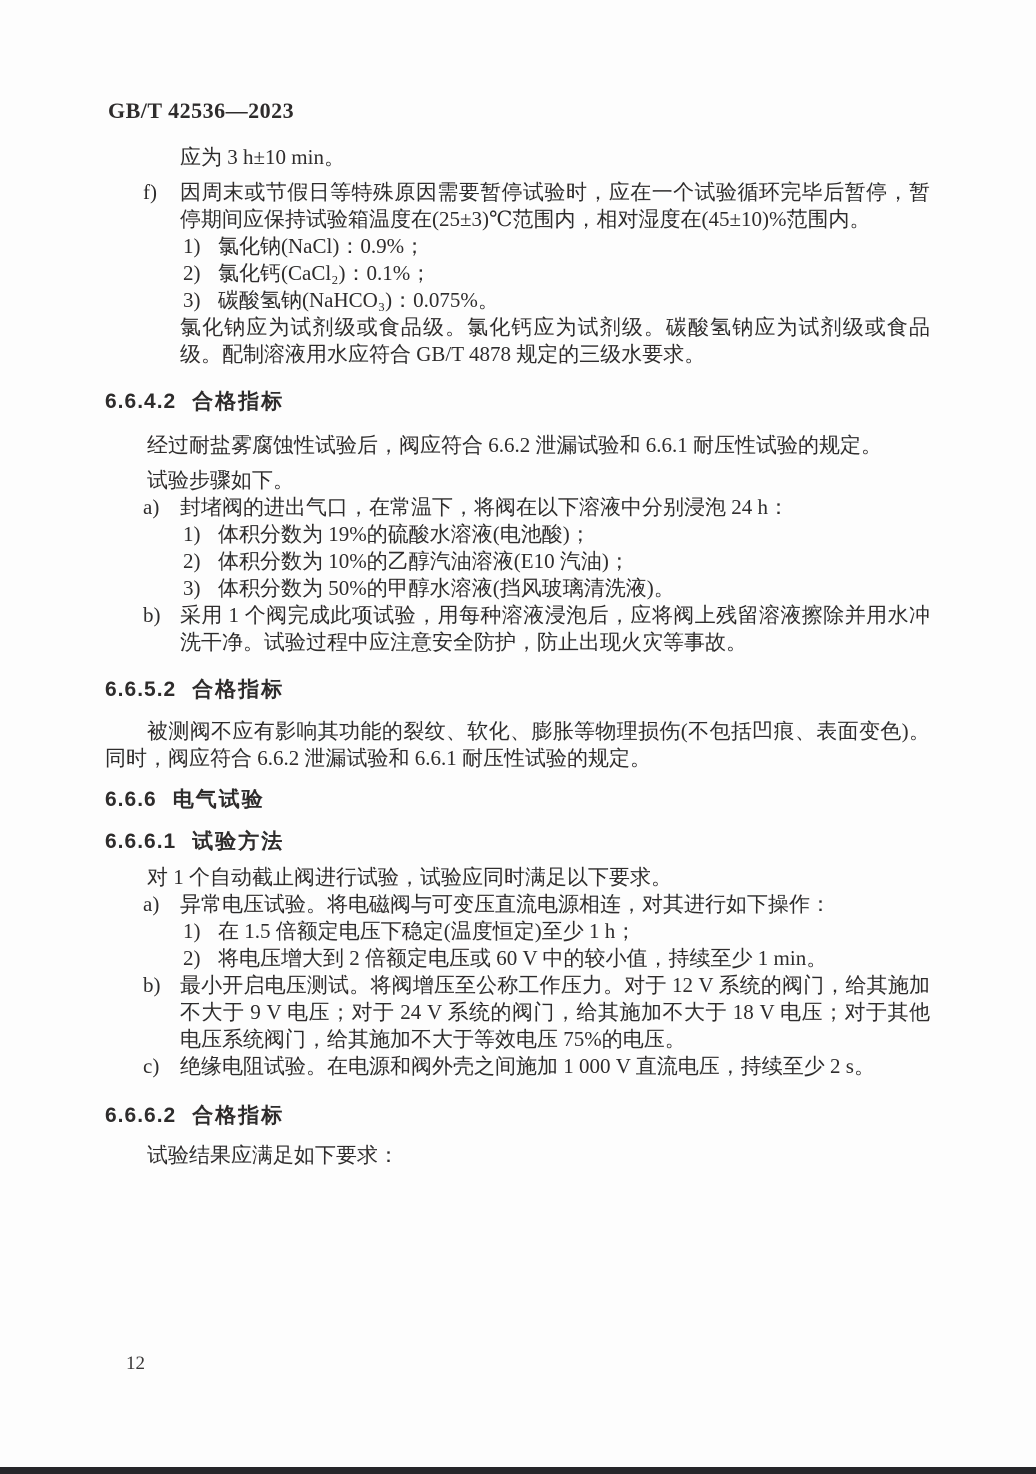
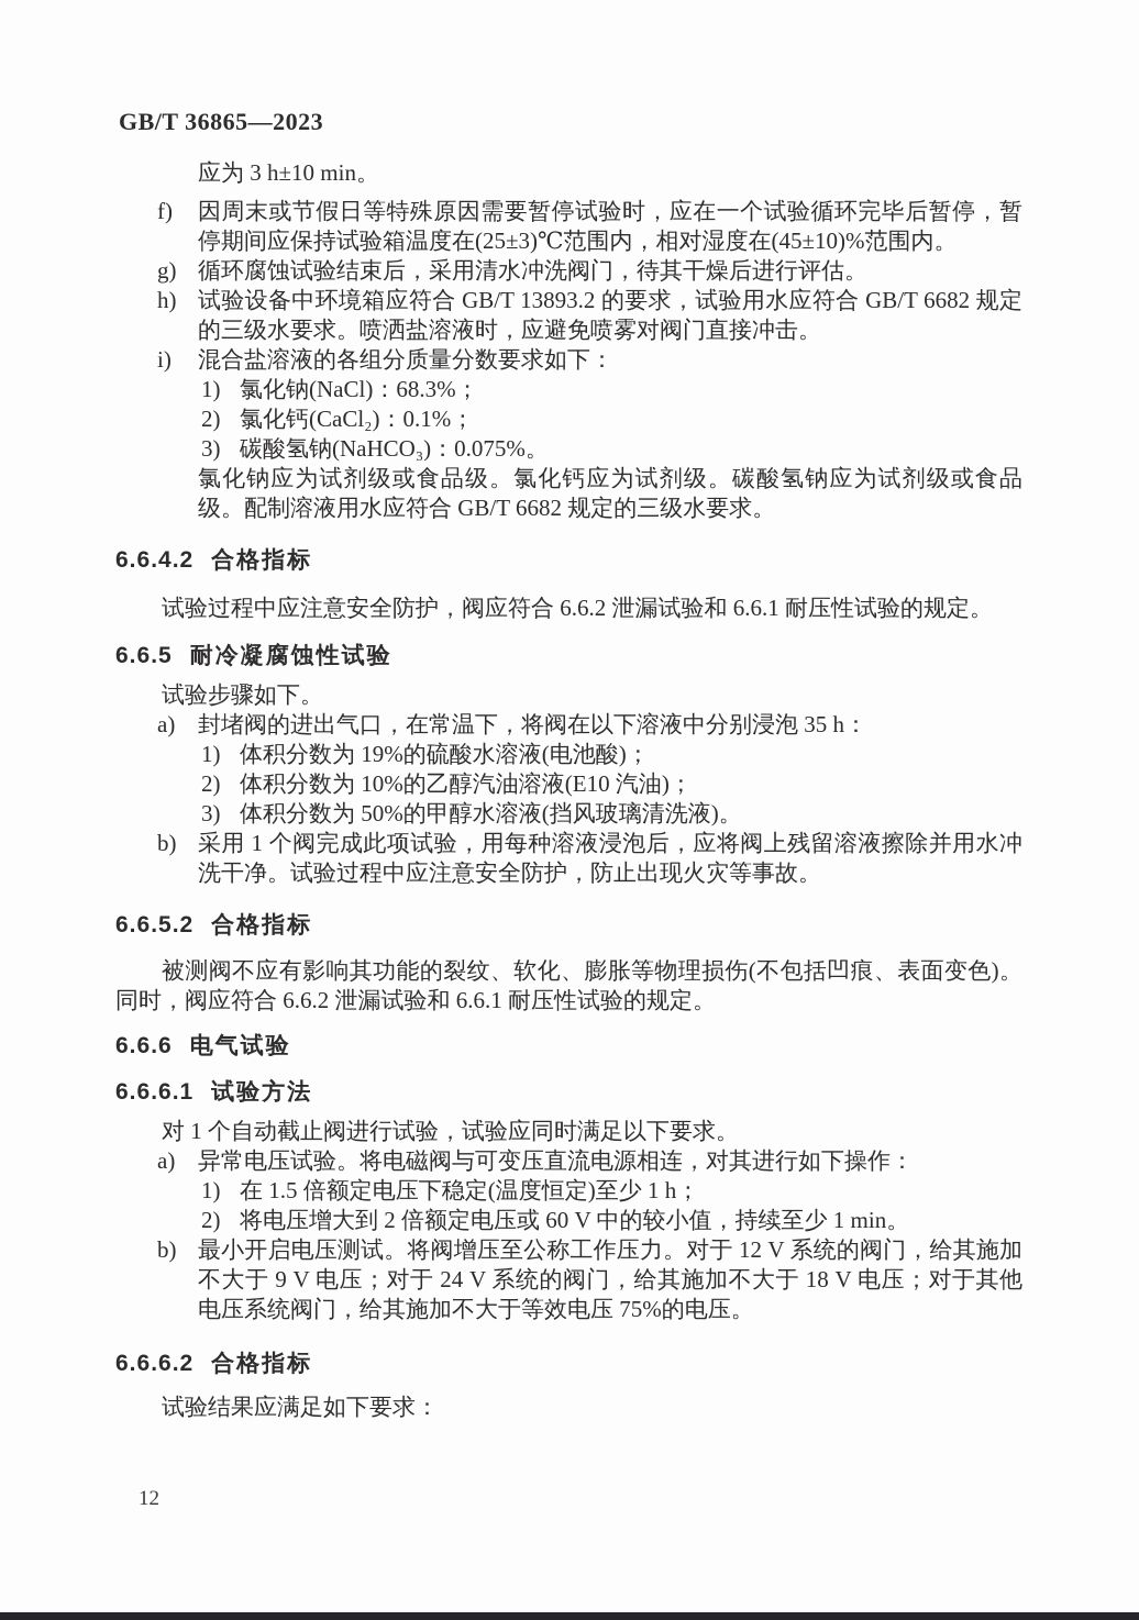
- GB/T 42536—2023
+ GB/T 36865—2023
  应为 3 h±10 min。
  f)
  因周末或节假日等特殊原因需要暂停试验时，应在一个试验循环完毕后暂停，暂停期间应保持试验箱温度在(25±3)℃范围内，相对湿度在(45±10)%范围内。
+ g)
+ 循环腐蚀试验结束后，采用清水冲洗阀门，待其干燥后进行评估。
+ h)
+ 试验设备中环境箱应符合 GB/T 13893.2 的要求，试验用水应符合 GB/T 6682 规定的三级水要求。喷洒盐溶液时，应避免喷雾对阀门直接冲击。
+ i)
+ 混合盐溶液的各组分质量分数要求如下：
  1)
- 氯化钠(NaCl)：0.9%；
+ 氯化钠(NaCl)：68.3%；
  2)
  氯化钙(CaCl₂)：0.1%；
  3)
  碳酸氢钠(NaHCO₃)：0.075%。
- 氯化钠应为试剂级或食品级。氯化钙应为试剂级。碳酸氢钠应为试剂级或食品级。配制溶液用水应符合 GB/T 4878 规定的三级水要求。
+ 氯化钠应为试剂级或食品级。氯化钙应为试剂级。碳酸氢钠应为试剂级或食品级。配制溶液用水应符合 GB/T 6682 规定的三级水要求。
  6.6.4.2 合格指标
- 经过耐盐雾腐蚀性试验后，阀应符合 6.6.2 泄漏试验和 6.6.1 耐压性试验的规定。
+ 试验过程中应注意安全防护，阀应符合 6.6.2 泄漏试验和 6.6.1 耐压性试验的规定。
+ 6.6.5 耐冷凝腐蚀性试验
  试验步骤如下。
  a)
- 封堵阀的进出气口，在常温下，将阀在以下溶液中分别浸泡 24 h：
+ 封堵阀的进出气口，在常温下，将阀在以下溶液中分别浸泡 35 h：
  1)
  体积分数为 19%的硫酸水溶液(电池酸)；
  2)
  体积分数为 10%的乙醇汽油溶液(E10 汽油)；
  3)
  体积分数为 50%的甲醇水溶液(挡风玻璃清洗液)。
  b)
  采用 1 个阀完成此项试验，用每种溶液浸泡后，应将阀上残留溶液擦除并用水冲洗干净。试验过程中应注意安全防护，防止出现火灾等事故。
  6.6.5.2 合格指标
  被测阀不应有影响其功能的裂纹、软化、膨胀等物理损伤(不包括凹痕、表面变色)。同时，阀应符合 6.6.2 泄漏试验和 6.6.1 耐压性试验的规定。
  6.6.6 电气试验
  6.6.6.1 试验方法
  对 1 个自动截止阀进行试验，试验应同时满足以下要求。
  a)
  异常电压试验。将电磁阀与可变压直流电源相连，对其进行如下操作：
  1)
  在 1.5 倍额定电压下稳定(温度恒定)至少 1 h；
  2)
  将电压增大到 2 倍额定电压或 60 V 中的较小值，持续至少 1 min。
  b)
  最小开启电压测试。将阀增压至公称工作压力。对于 12 V 系统的阀门，给其施加不大于 9 V 电压；对于 24 V 系统的阀门，给其施加不大于 18 V 电压；对于其他电压系统阀门，给其施加不大于等效电压 75%的电压。
- c)
- 绝缘电阻试验。在电源和阀外壳之间施加 1 000 V 直流电压，持续至少 2 s。
  6.6.6.2 合格指标
  试验结果应满足如下要求：
  12
